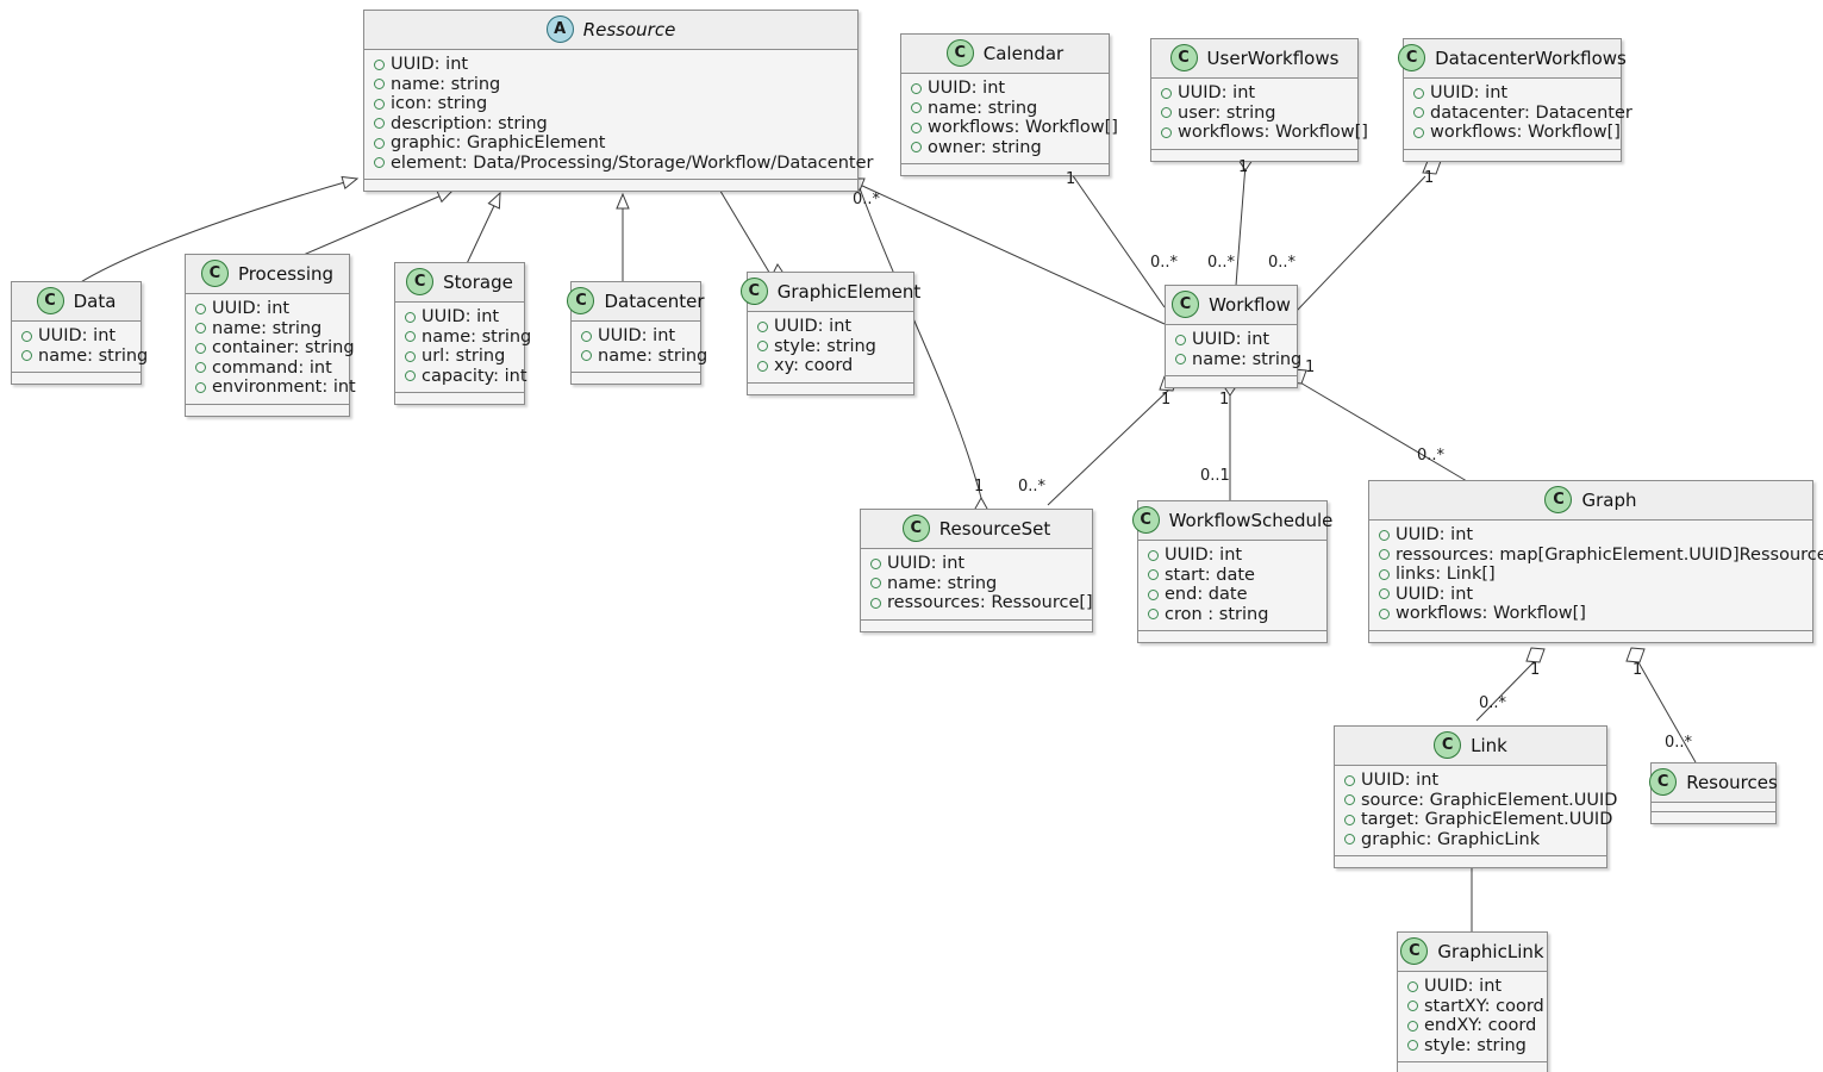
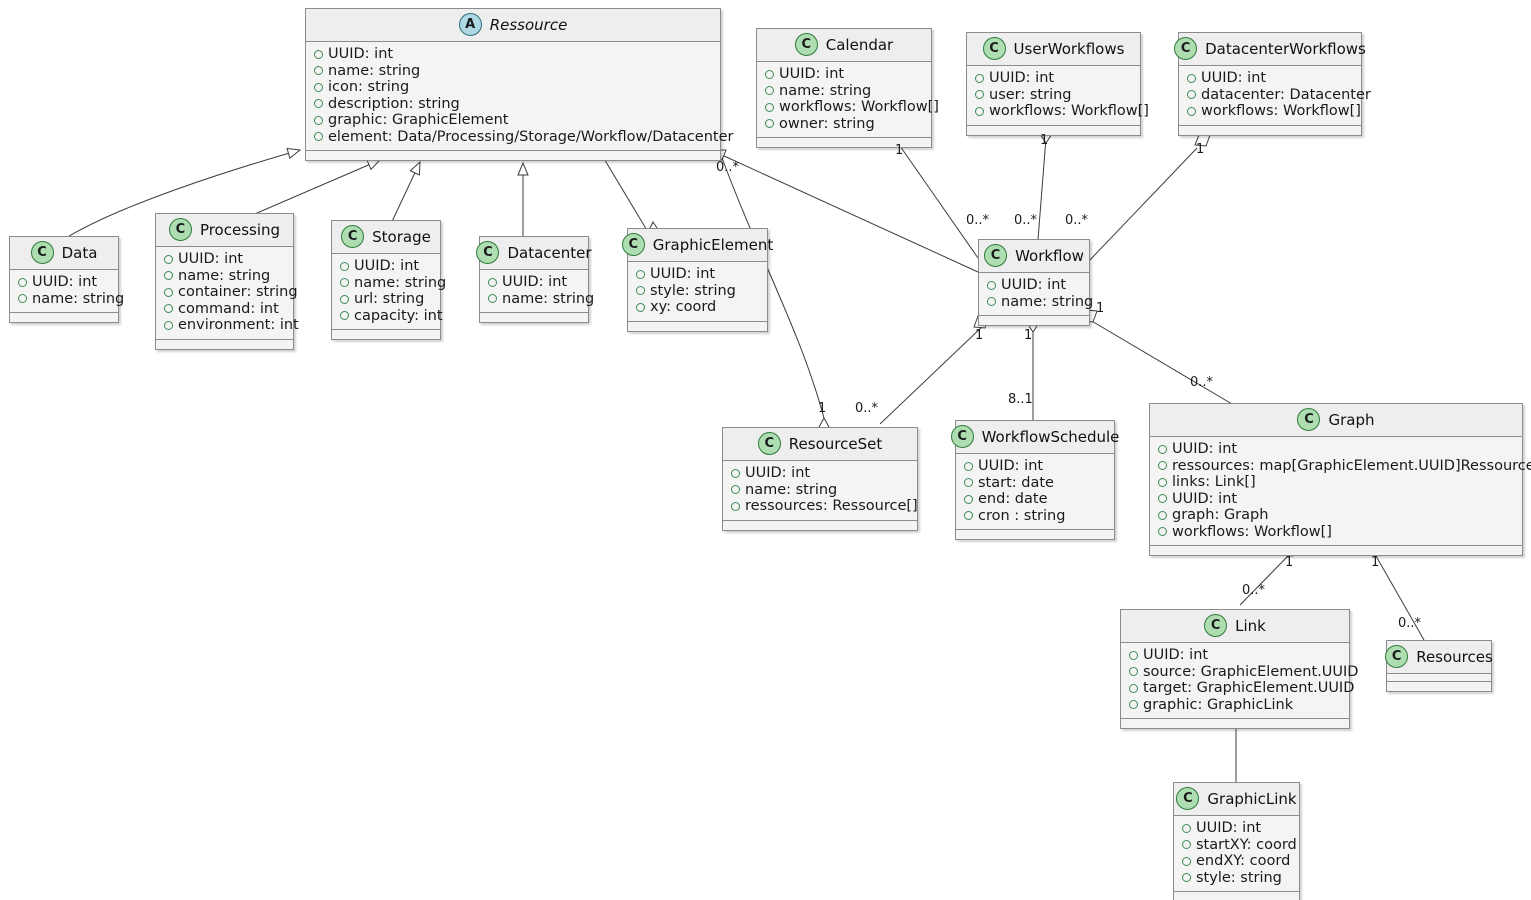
  A
  Ressource
  UUID: int
  name: string
  icon: string
  description: string
  graphic: GraphicElement
  element: Data/Processing/Storage/Workflow/Datacenter
  C
  Calendar
  UUID: int
  name: string
  workflows: Workflow[]
  owner: string
  C
  UserWorkflows
  UUID: int
  user: string
  workflows: Workflow[]
  C
  DatacenterWorkflows
  UUID: int
  datacenter: Datacenter
  workflows: Workflow[]
  C
  Data
  UUID: int
  name: string
  C
  Processing
  UUID: int
  name: string
  container: string
  command: int
  environment: int
  C
  Storage
  UUID: int
  name: string
  url: string
  capacity: int
  C
  Datacenter
  UUID: int
  name: string
  C
  GraphicElement
  UUID: int
  style: string
  xy: coord
  C
  Workflow
  UUID: int
  name: string
  C
  ResourceSet
  UUID: int
  name: string
  ressources: Ressource[]
  C
  WorkflowSchedule
  UUID: int
  start: date
  end: date
  cron : string
  C
  Graph
  UUID: int
  ressources: map[GraphicElement.UUID]Ressource
  links: Link[]
  UUID: int
+ graph: Graph
  workflows: Workflow[]
  C
  Link
  UUID: int
  source: GraphicElement.UUID
  target: GraphicElement.UUID
  graphic: GraphicLink
  C
  Resources
  C
  GraphicLink
  UUID: int
  startXY: coord
  endXY: coord
  style: string
  0..*
  1
  1
  1
  0..*
  0..*
  0..*
  1
  0..*
  1
  1
- 0..1
+ 8..1
  1
  0..*
  1
  0..*
  1
  0..*
